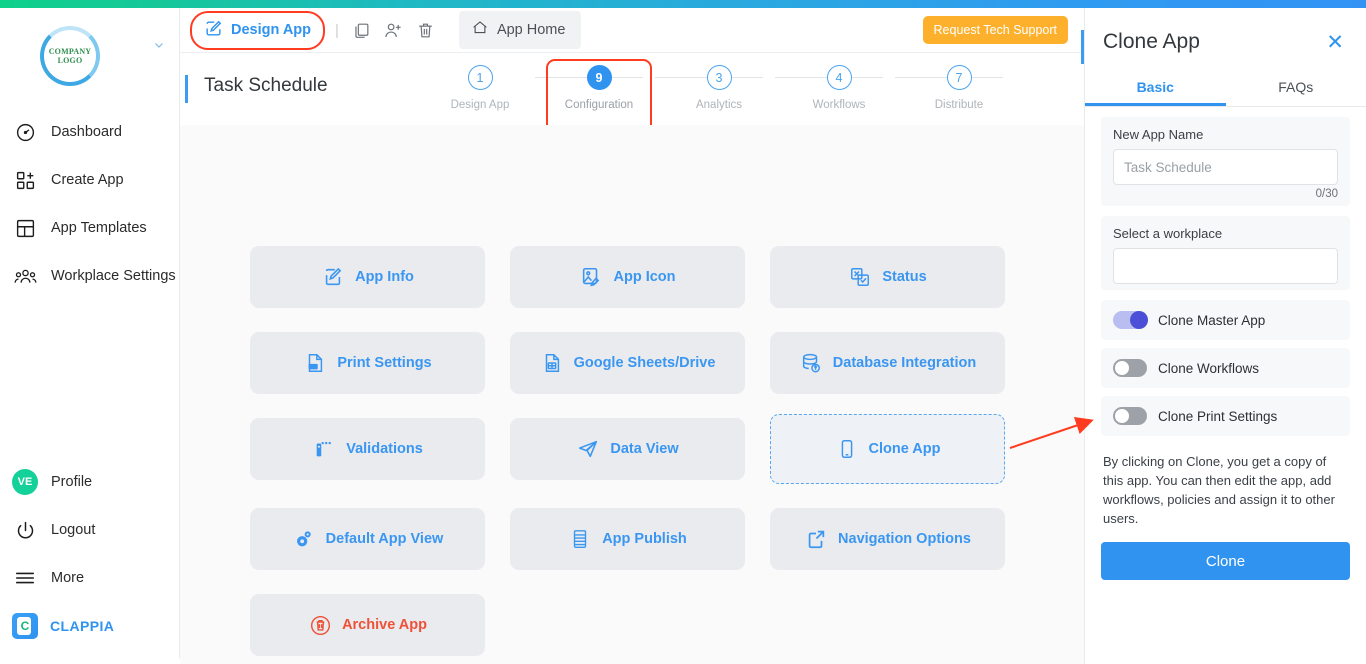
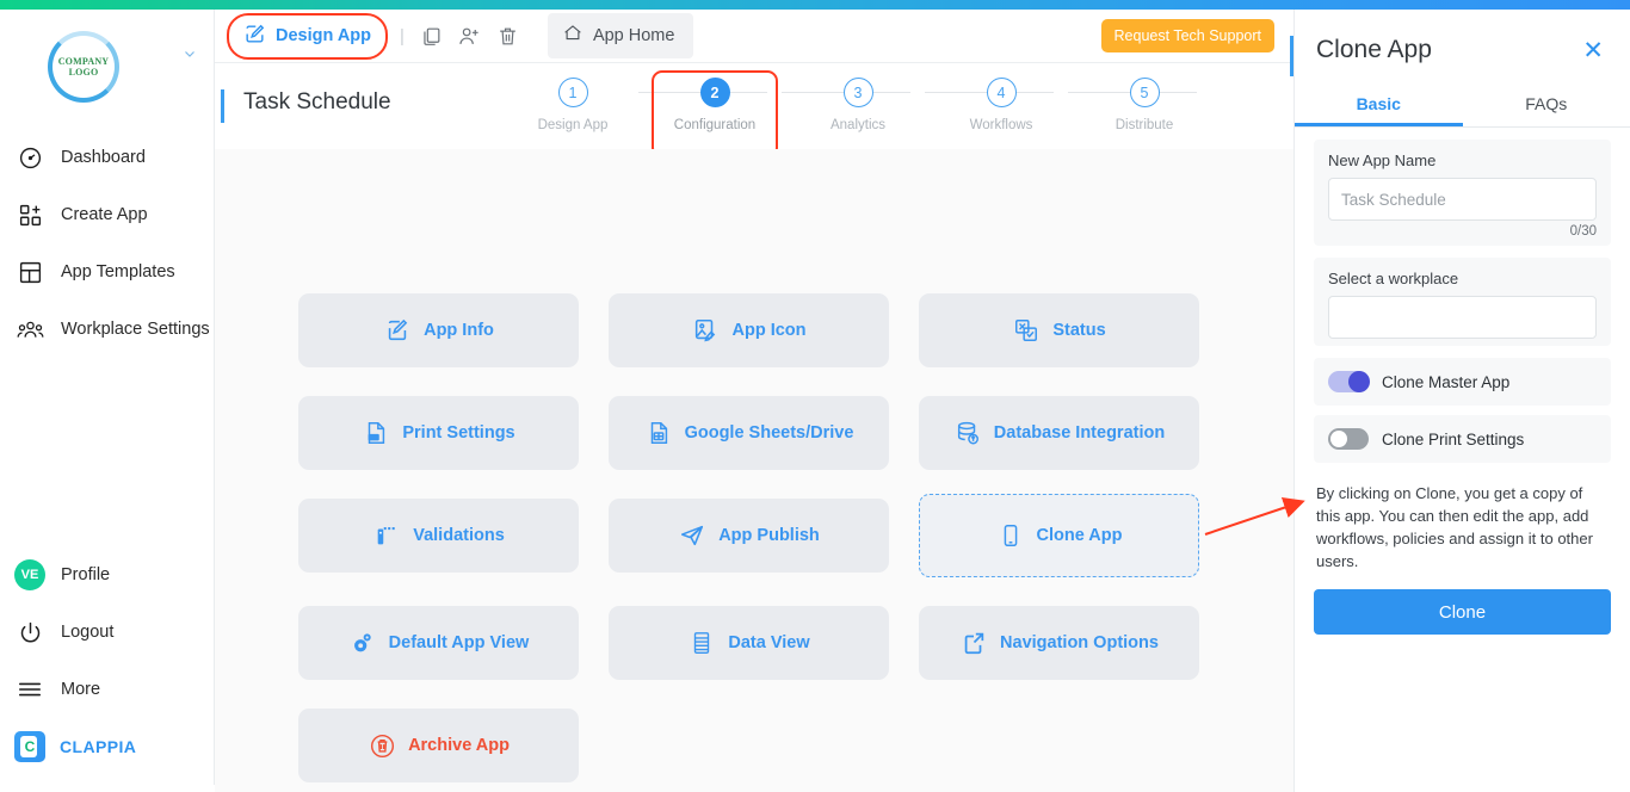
  COMPANY
  LOGO
  Dashboard
  Create App
  App Templates
  Workplace Settings
  VE
  Profile
  Logout
  More
  C
  CLAPPIA
  Design App
  |
  App Home
  Request Tech Support
  Task Schedule
  1
  Design App
- 9
+ 2
  Configuration
  3
  Analytics
  4
  Workflows
- 7
+ 5
  Distribute
  App Info
  App Icon
  Status
  Print Settings
  Google Sheets/Drive
  Database Integration
  Validations
- Data View
+ App Publish
  Clone App
  Default App View
- App Publish
+ Data View
  Navigation Options
  Archive App
  Clone App
  ✕
  Basic
  FAQs
  New App Name
  Task Schedule
  0/30
  Select a workplace
  Clone Master App
- Clone Workflows
  Clone Print Settings
  By clicking on Clone, you get a copy of this app. You can then edit the app, add workflows, policies and assign it to other users.
  Clone
